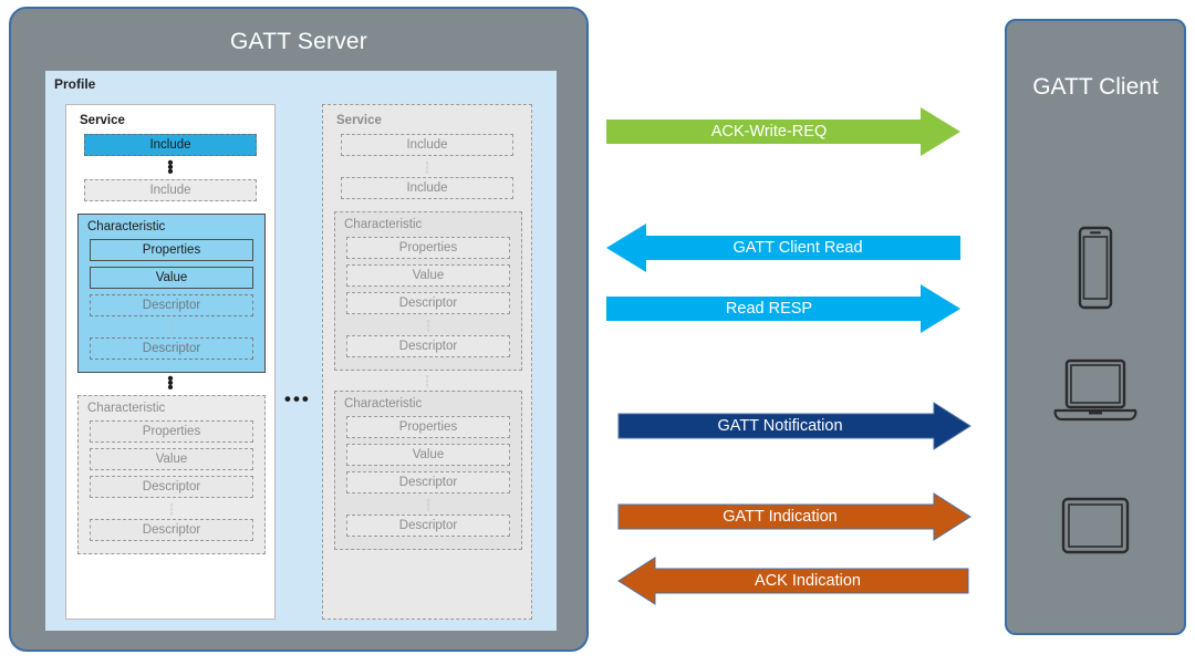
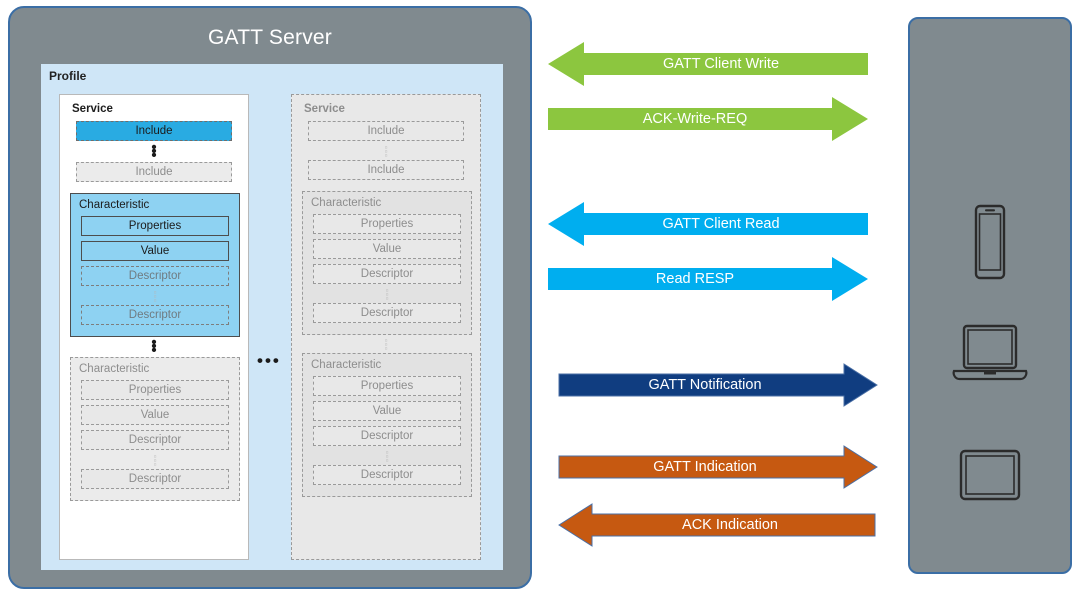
  GATT Server
  Profile
  Service
  Include
  •
  •
  •
  Include
  Characteristic
  Properties
  Value
  Descriptor
  ▫
  ▫
  ▫
  Descriptor
  •
  •
  •
  Characteristic
  Properties
  Value
  Descriptor
  ▫
  Descriptor
  •••
  Service
  Include
  ▫
  Include
  Characteristic
  Properties
  Value
  Descriptor
  ▫
  Descriptor
  ▫
  Characteristic
  Properties
  Value
  Descriptor
  ▫
  Descriptor
+ GATT Client Write
  ACK-Write-REQ
  GATT Client Read
  Read RESP
  GATT Notification
  GATT Indication
  ACK Indication
- GATT Client
